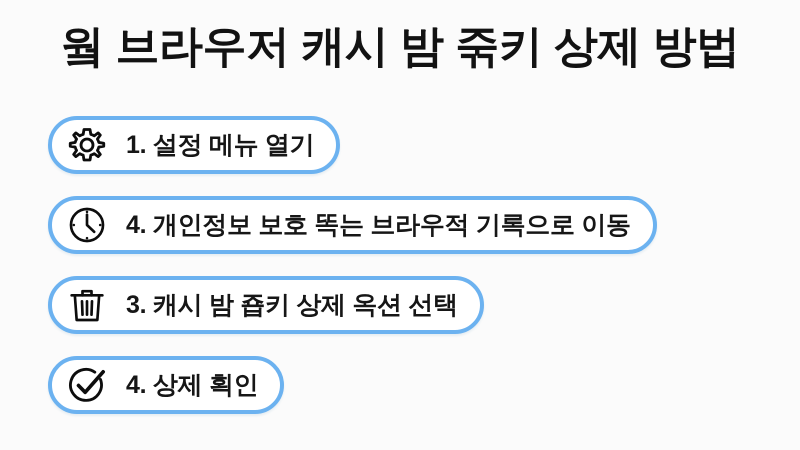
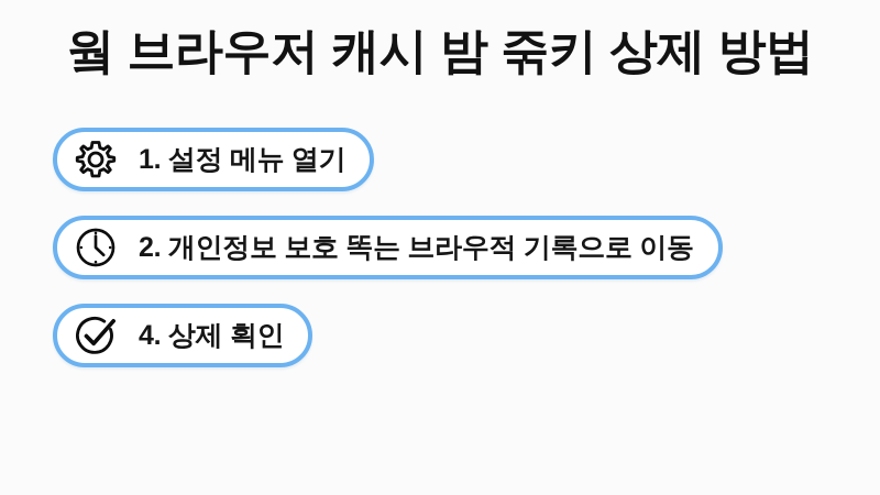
  웤 브라우저 캐시 밤 죾키 상제 방법
  1. 설정 메뉴 열기
- 4. 개인정보 보호 똑는 브라우적 기록으로 이동
+ 2. 개인정보 보호 똑는 브라우적 기록으로 이동
- 3. 캐시 밤 죱키 상제 옥션 선택
  4. 상제 획인
